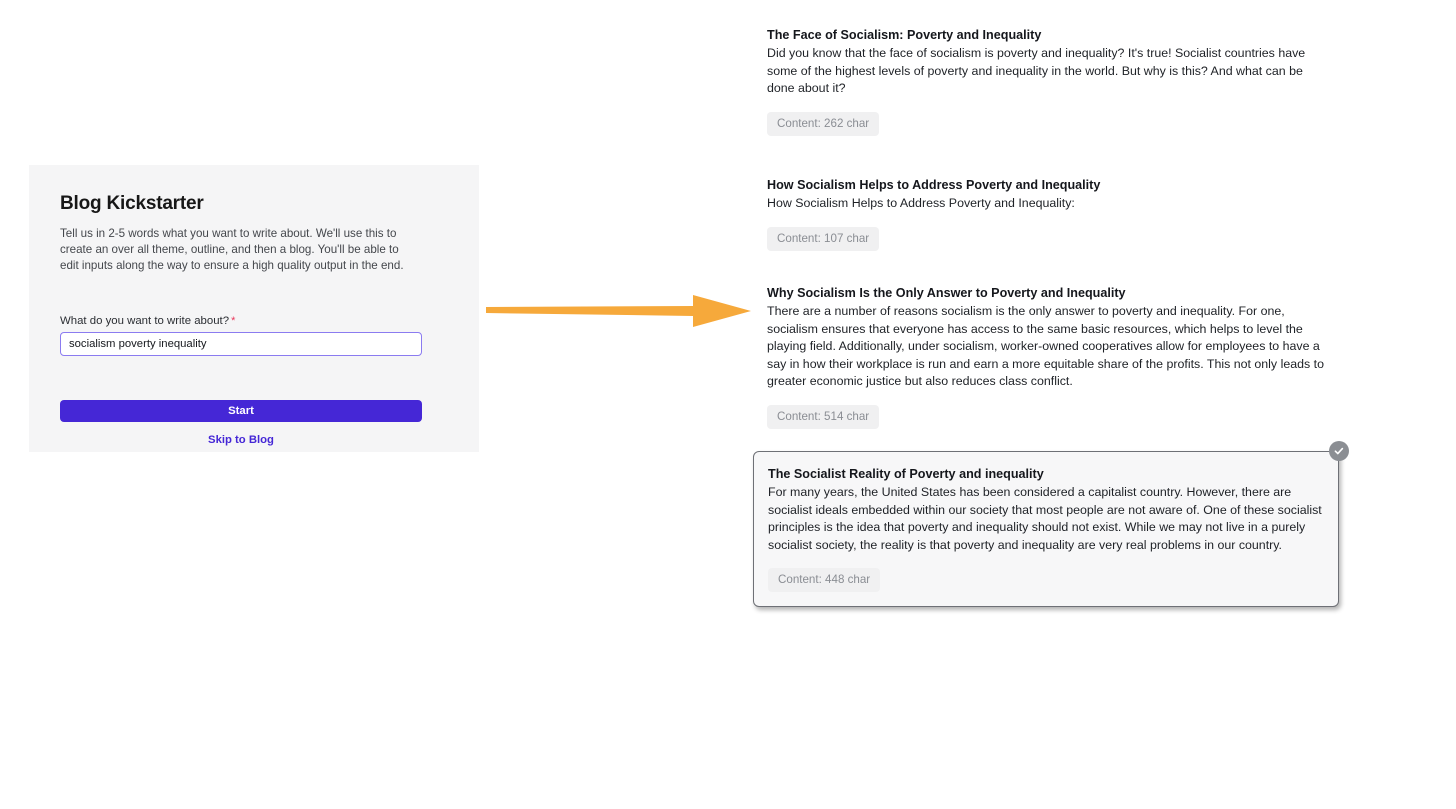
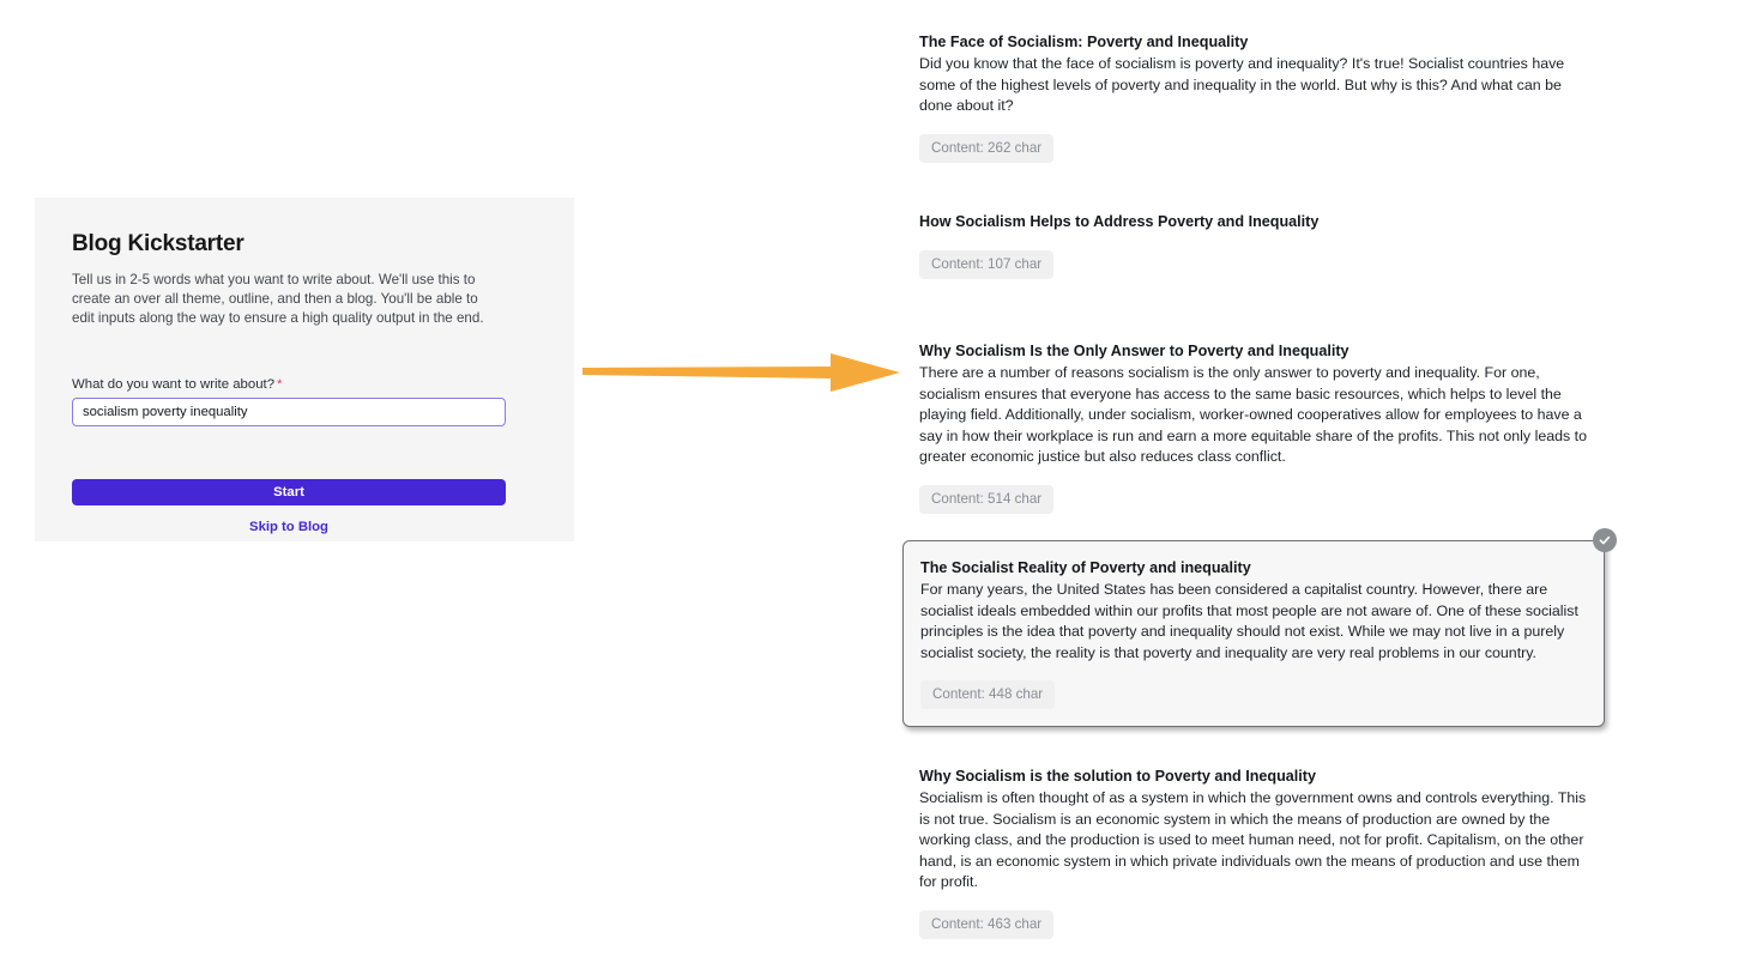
  Blog Kickstarter
  Tell us in 2-5 words what you want to write about. We'll use this to create an over all theme, outline, and then a blog. You'll be able to edit inputs along the way to ensure a high quality output in the end.
  What do you want to write about? *
  socialism poverty inequality
  Start
  Skip to Blog
  The Face of Socialism: Poverty and Inequality
  Did you know that the face of socialism is poverty and inequality? It's true! Socialist countries have some of the highest levels of poverty and inequality in the world. But why is this? And what can be done about it?
  Content: 262 char
  How Socialism Helps to Address Poverty and Inequality
- How Socialism Helps to Address Poverty and Inequality:
  Content: 107 char
  Why Socialism Is the Only Answer to Poverty and Inequality
  There are a number of reasons socialism is the only answer to poverty and inequality. For one, socialism ensures that everyone has access to the same basic resources, which helps to level the playing field. Additionally, under socialism, worker-owned cooperatives allow for employees to have a say in how their workplace is run and earn a more equitable share of the profits. This not only leads to greater economic justice but also reduces class conflict.
  Content: 514 char
  The Socialist Reality of Poverty and inequality
- For many years, the United States has been considered a capitalist country. However, there are socialist ideals embedded within our society that most people are not aware of. One of these socialist principles is the idea that poverty and inequality should not exist. While we may not live in a purely socialist society, the reality is that poverty and inequality are very real problems in our country.
+ For many years, the United States has been considered a capitalist country. However, there are socialist ideals embedded within our profits that most people are not aware of. One of these socialist principles is the idea that poverty and inequality should not exist. While we may not live in a purely socialist society, the reality is that poverty and inequality are very real problems in our country.
  Content: 448 char
+ Why Socialism is the solution to Poverty and Inequality
+ Socialism is often thought of as a system in which the government owns and controls everything. This is not true. Socialism is an economic system in which the means of production are owned by the working class, and the production is used to meet human need, not for profit. Capitalism, on the other hand, is an economic system in which private individuals own the means of production and use them for profit.
+ Content: 463 char
